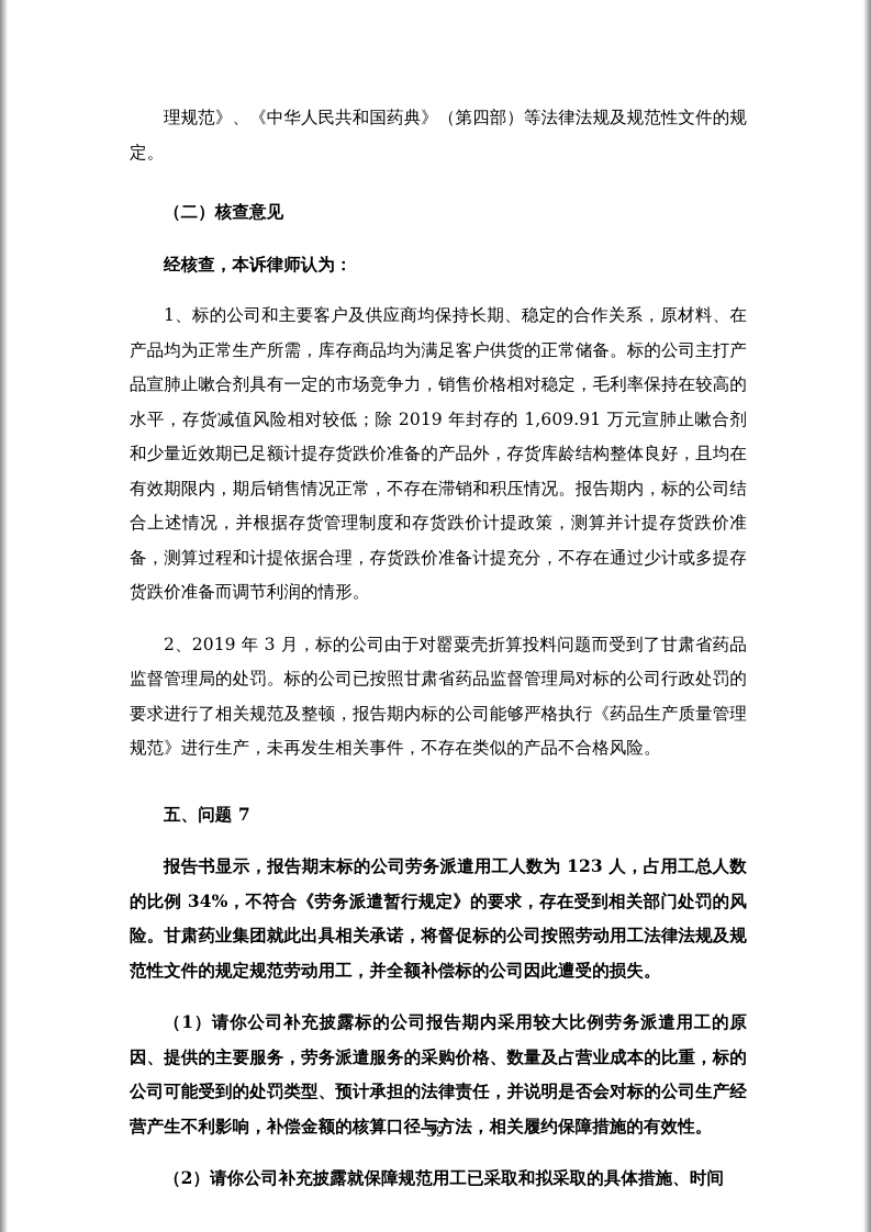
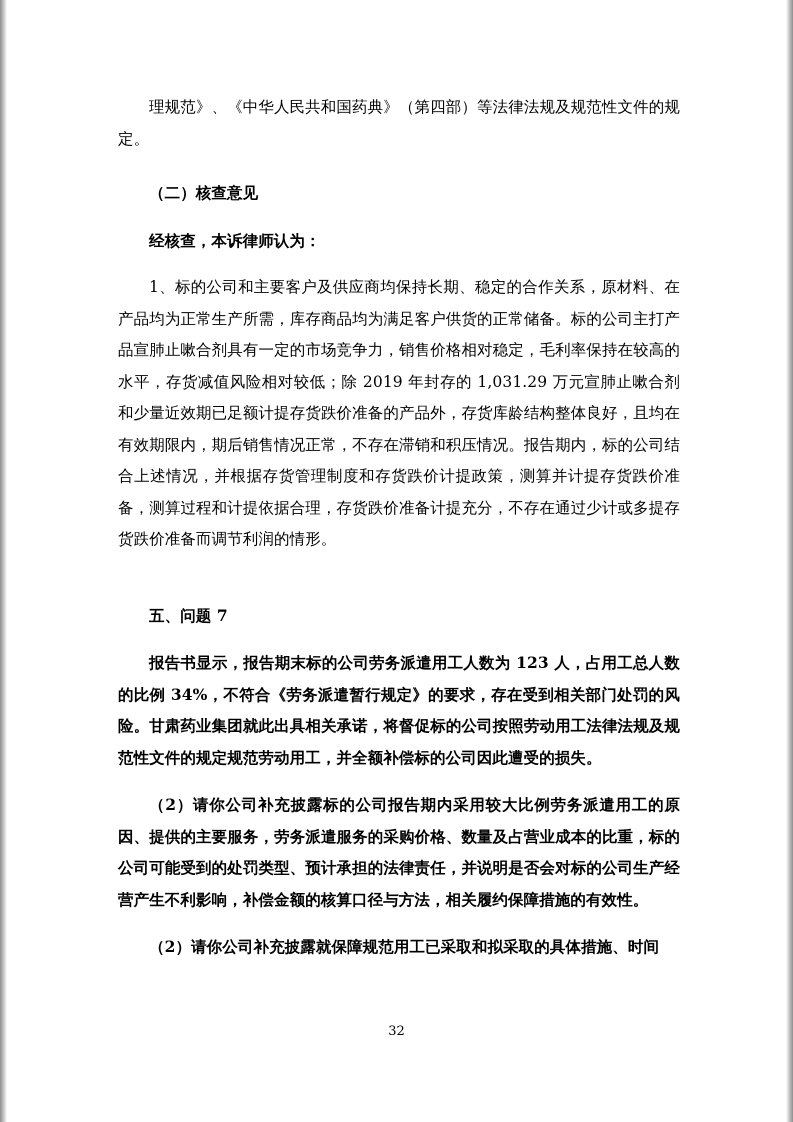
  理规范》、《中华人民共和国药典》（第四部）等法律法规及规范性文件的规定。
  （二）核查意见
  经核查，本诉律师认为：
- 1、标的公司和主要客户及供应商均保持长期、稳定的合作关系，原材料、在产品均为正常生产所需，库存商品均为满足客户供货的正常储备。标的公司主打产品宣肺止嗽合剂具有一定的市场竞争力，销售价格相对稳定，毛利率保持在较高的水平，存货减值风险相对较低；除 2019 年封存的 1,609.91 万元宣肺止嗽合剂和少量近效期已足额计提存货跌价准备的产品外，存货库龄结构整体良好，且均在有效期限内，期后销售情况正常，不存在滞销和积压情况。报告期内，标的公司结合上述情况，并根据存货管理制度和存货跌价计提政策，测算并计提存货跌价准备，测算过程和计提依据合理，存货跌价准备计提充分，不存在通过少计或多提存货跌价准备而调节利润的情形。
+ 1、标的公司和主要客户及供应商均保持长期、稳定的合作关系，原材料、在产品均为正常生产所需，库存商品均为满足客户供货的正常储备。标的公司主打产品宣肺止嗽合剂具有一定的市场竞争力，销售价格相对稳定，毛利率保持在较高的水平，存货减值风险相对较低；除 2019 年封存的 1,031.29 万元宣肺止嗽合剂和少量近效期已足额计提存货跌价准备的产品外，存货库龄结构整体良好，且均在有效期限内，期后销售情况正常，不存在滞销和积压情况。报告期内，标的公司结合上述情况，并根据存货管理制度和存货跌价计提政策，测算并计提存货跌价准备，测算过程和计提依据合理，存货跌价准备计提充分，不存在通过少计或多提存货跌价准备而调节利润的情形。
- 2、2019 年 3 月，标的公司由于对罂粟壳折算投料问题而受到了甘肃省药品监督管理局的处罚。标的公司已按照甘肃省药品监督管理局对标的公司行政处罚的要求进行了相关规范及整顿，报告期内标的公司能够严格执行《药品生产质量管理规范》进行生产，未再发生相关事件，不存在类似的产品不合格风险。
  五、问题 7
  报告书显示，报告期末标的公司劳务派遣用工人数为 123 人，占用工总人数的比例 34%，不符合《劳务派遣暂行规定》的要求，存在受到相关部门处罚的风险。甘肃药业集团就此出具相关承诺，将督促标的公司按照劳动用工法律法规及规范性文件的规定规范劳动用工，并全额补偿标的公司因此遭受的损失。
- （1）请你公司补充披露标的公司报告期内采用较大比例劳务派遣用工的原因、提供的主要服务，劳务派遣服务的采购价格、数量及占营业成本的比重，标的公司可能受到的处罚类型、预计承担的法律责任，并说明是否会对标的公司生产经营产生不利影响，补偿金额的核算口径与方法，相关履约保障措施的有效性。
+ （2）请你公司补充披露标的公司报告期内采用较大比例劳务派遣用工的原因、提供的主要服务，劳务派遣服务的采购价格、数量及占营业成本的比重，标的公司可能受到的处罚类型、预计承担的法律责任，并说明是否会对标的公司生产经营产生不利影响，补偿金额的核算口径与方法，相关履约保障措施的有效性。
  （2）请你公司补充披露就保障规范用工已采取和拟采取的具体措施、时间
- 39
+ 32
